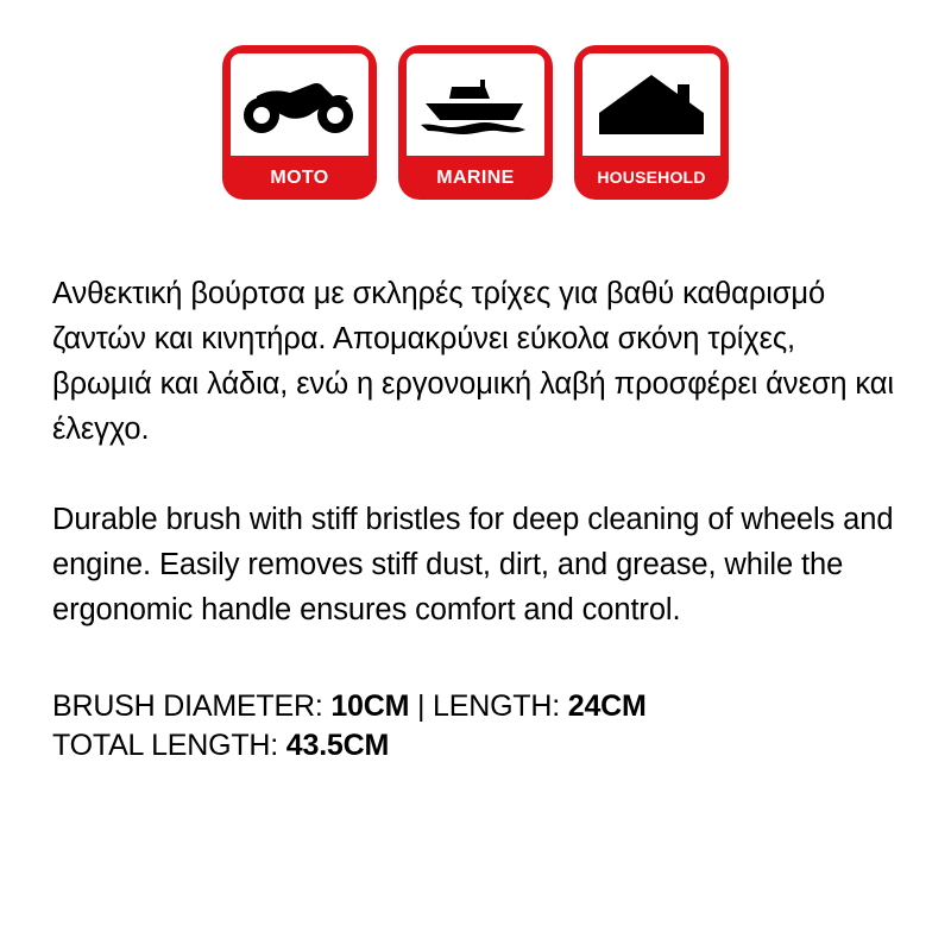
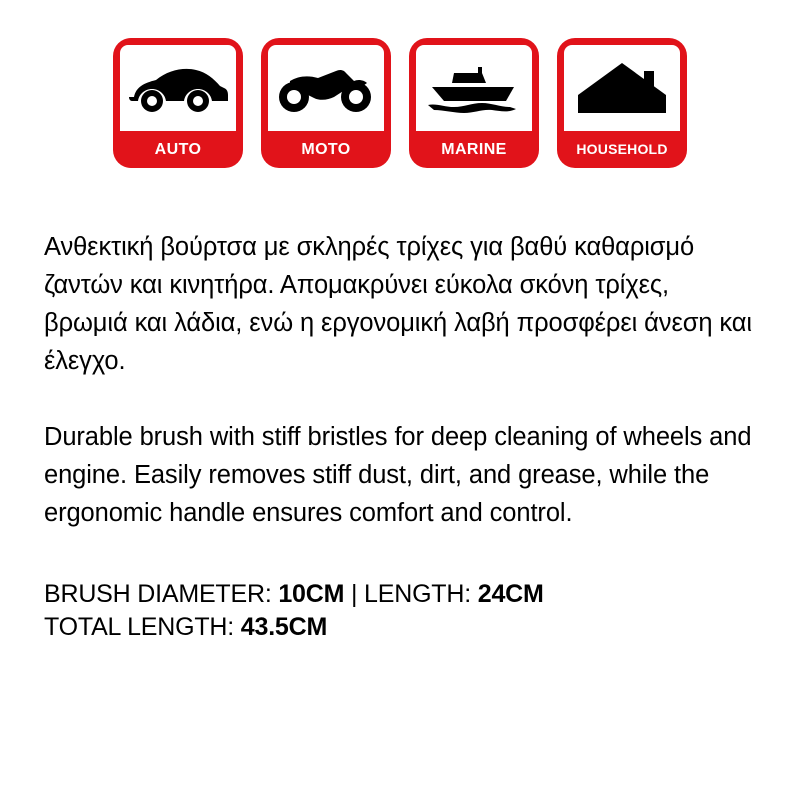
+ AUTO
  MOTO
  MARINE
  HOUSEHOLD
  Ανθεκτική βούρτσα με σκληρές τρίχες για βαθύ καθαρισμό ζαντών και κινητήρα. Απομακρύνει εύκολα σκόνη τρίχες, βρωμιά και λάδια, ενώ η εργονομική λαβή προσφέρει άνεση και έλεγχο.
  Durable brush with stiff bristles for deep cleaning of wheels and engine. Easily removes stiff dust, dirt, and grease, while the ergonomic handle ensures comfort and control.
  BRUSH DIAMETER: 10CM | LENGTH: 24CM
  TOTAL LENGTH: 43.5CM
